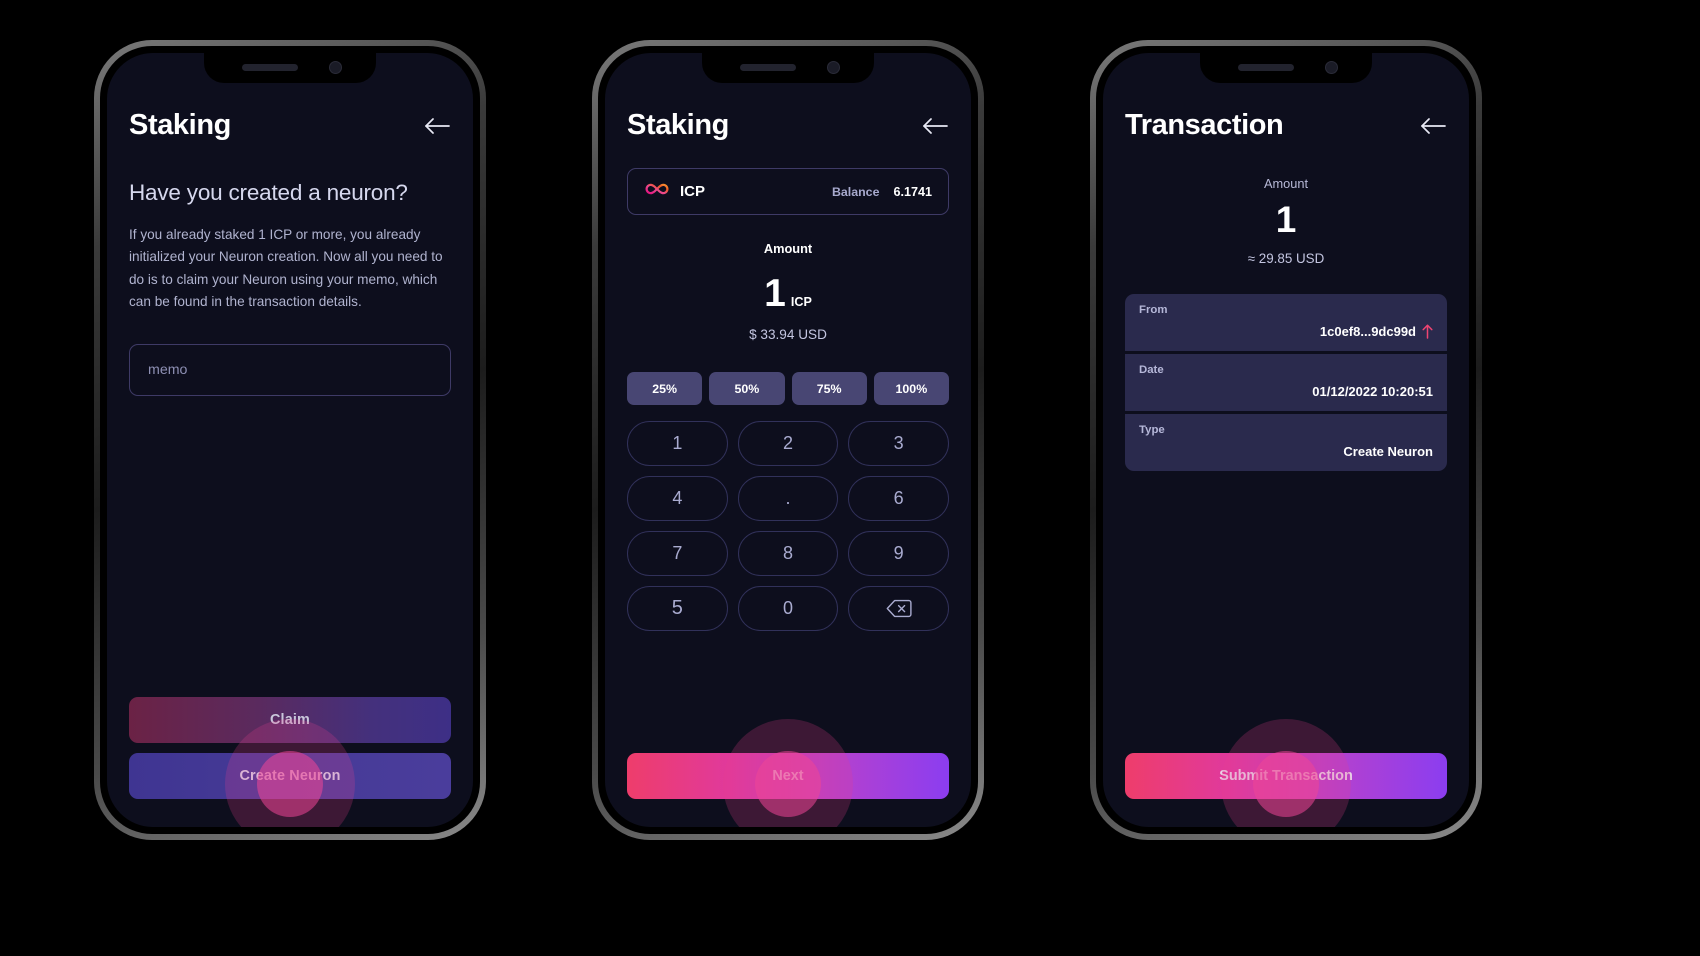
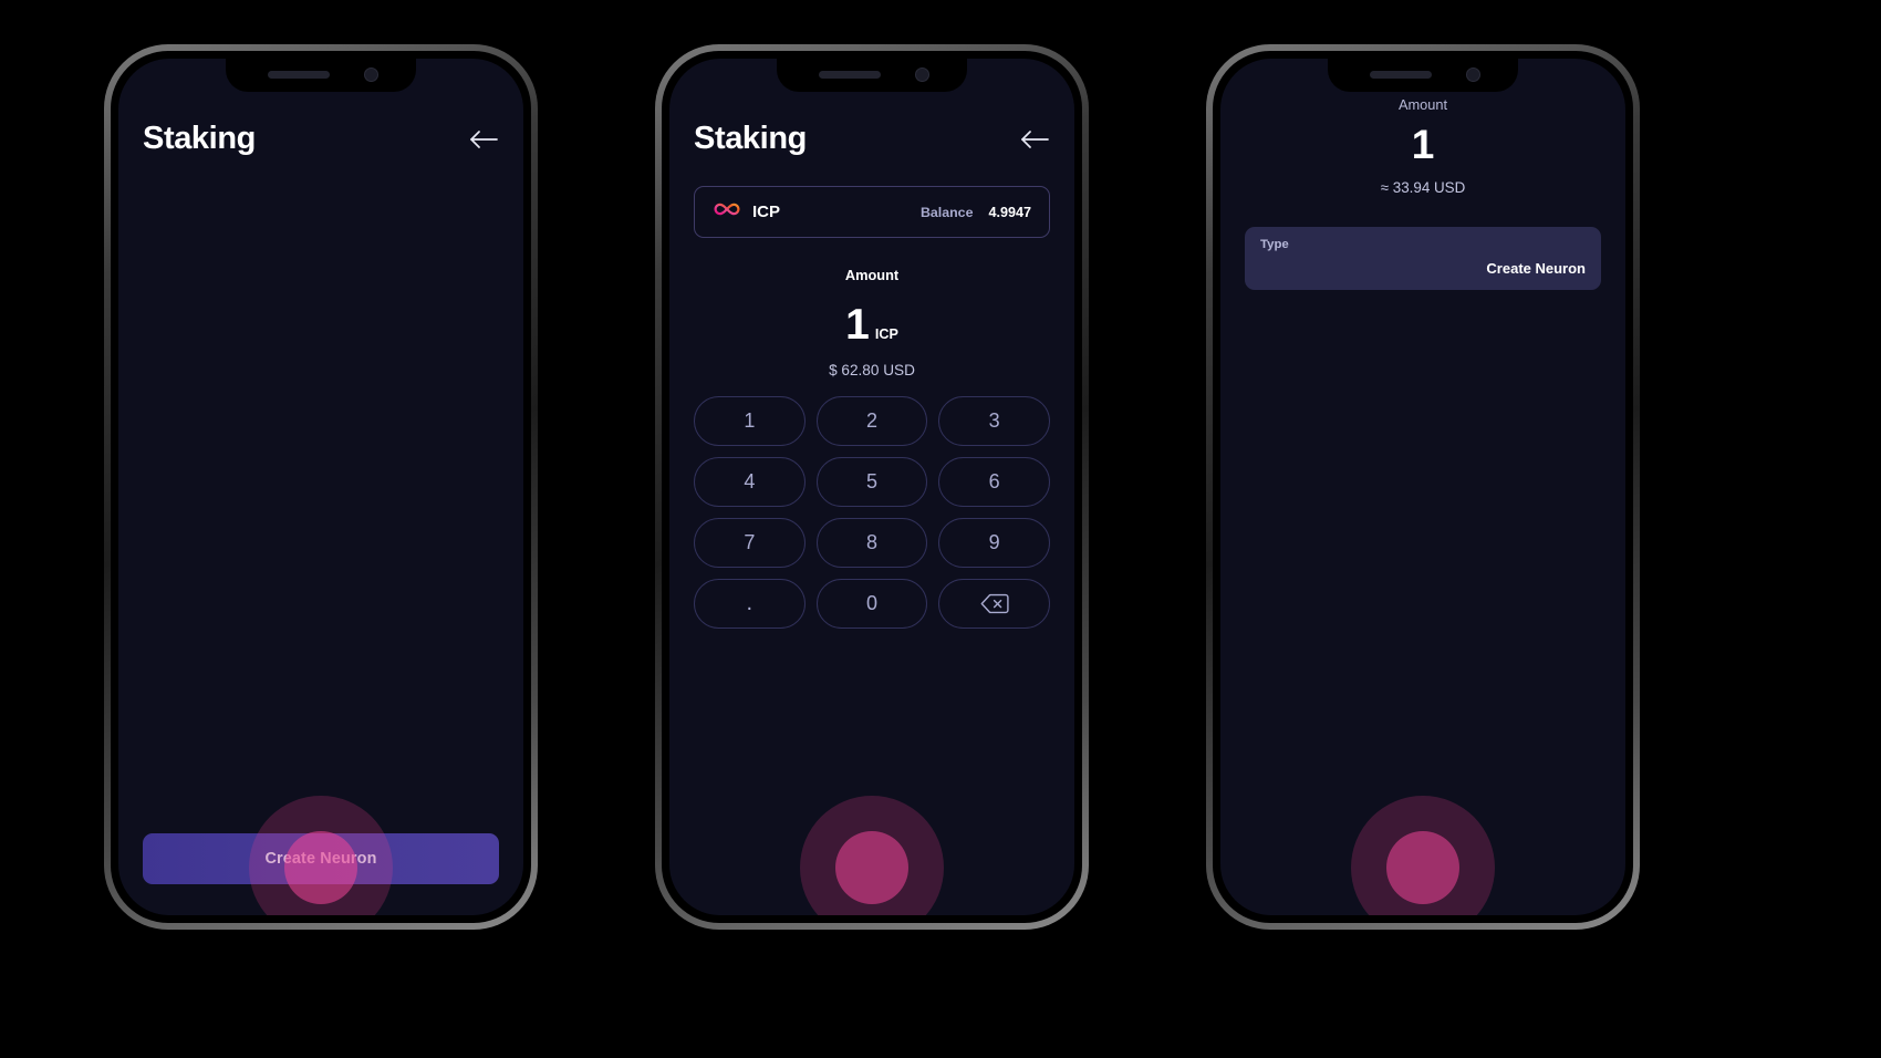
  Staking
- Have you created a neuron?
- If you already staked 1 ICP or more, you already initialized your Neuron creation. Now all you need to do is to claim your Neuron using your memo, which can be found in the transaction details.
- memo
- Claim
  Create Neuron
  Staking
  ICP
  Balance
- 6.1741
+ 4.9947
  Amount
  1
  ICP
- $ 33.94 USD
+ $ 62.80 USD
- 25%
- 50%
- 75%
- 100%
  1
  2
  3
  4
- .
+ 5
  6
  7
  8
  9
- 5
+ .
  0
- Next
- Transaction
  Amount
  1
- ≈ 29.85 USD
+ ≈ 33.94 USD
- From
- 1c0ef8...9dc99d
- Date
- 01/12/2022 10:20:51
  Type
  Create Neuron
- Submit Transaction
